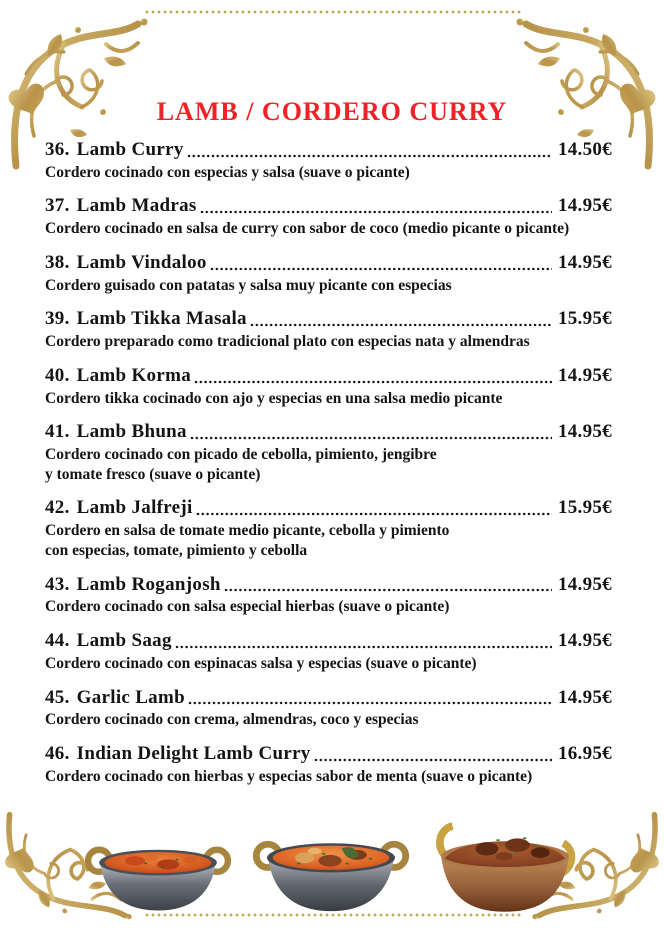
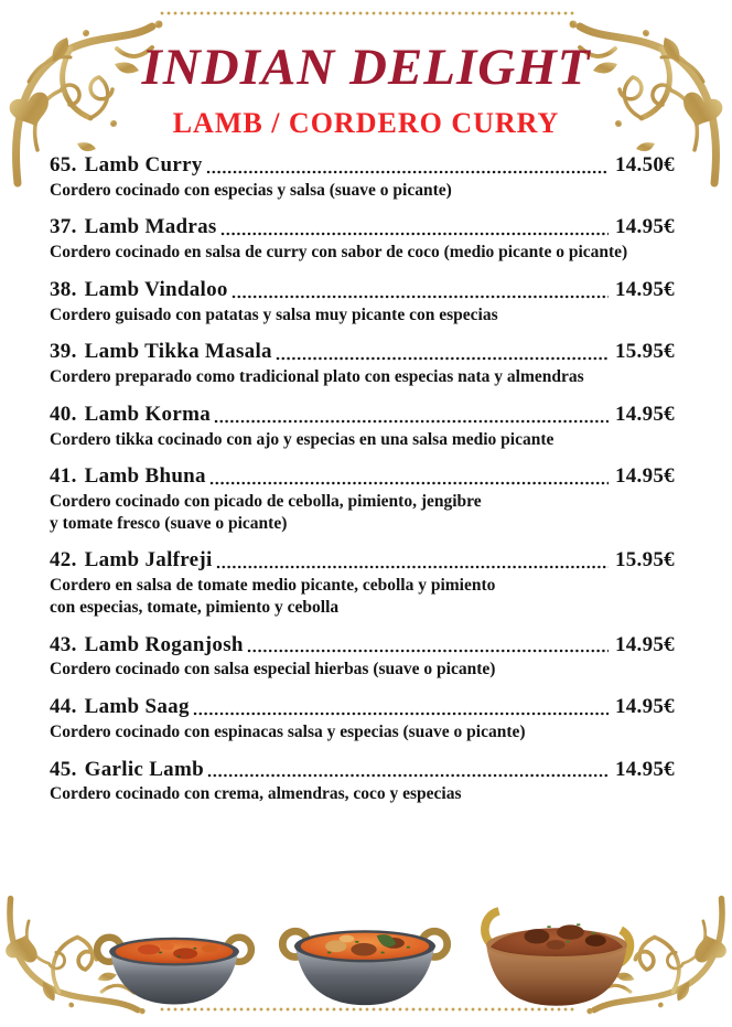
+ INDIAN DELIGHT
  LAMB / CORDERO CURRY
- 36.
+ 65.
  Lamb Curry
  14.50€
  Cordero cocinado con especias y salsa (suave o picante)
  37.
  Lamb Madras
  14.95€
  Cordero cocinado en salsa de curry con sabor de coco (medio picante o picante)
  38.
  Lamb Vindaloo
  14.95€
  Cordero guisado con patatas y salsa muy picante con especias
  39.
  Lamb Tikka Masala
  15.95€
  Cordero preparado como tradicional plato con especias nata y almendras
  40.
  Lamb Korma
  14.95€
  Cordero tikka cocinado con ajo y especias en una salsa medio picante
  41.
  Lamb Bhuna
  14.95€
  Cordero cocinado con picado de cebolla, pimiento, jengibre
  y tomate fresco (suave o picante)
  42.
  Lamb Jalfreji
  15.95€
  Cordero en salsa de tomate medio picante, cebolla y pimiento
  con especias, tomate, pimiento y cebolla
  43.
  Lamb Roganjosh
  14.95€
  Cordero cocinado con salsa especial hierbas (suave o picante)
  44.
  Lamb Saag
  14.95€
  Cordero cocinado con espinacas salsa y especias (suave o picante)
  45.
  Garlic Lamb
  14.95€
  Cordero cocinado con crema, almendras, coco y especias
- 46.
- Indian Delight Lamb Curry
- 16.95€
- Cordero cocinado con hierbas y especias sabor de menta (suave o picante)
